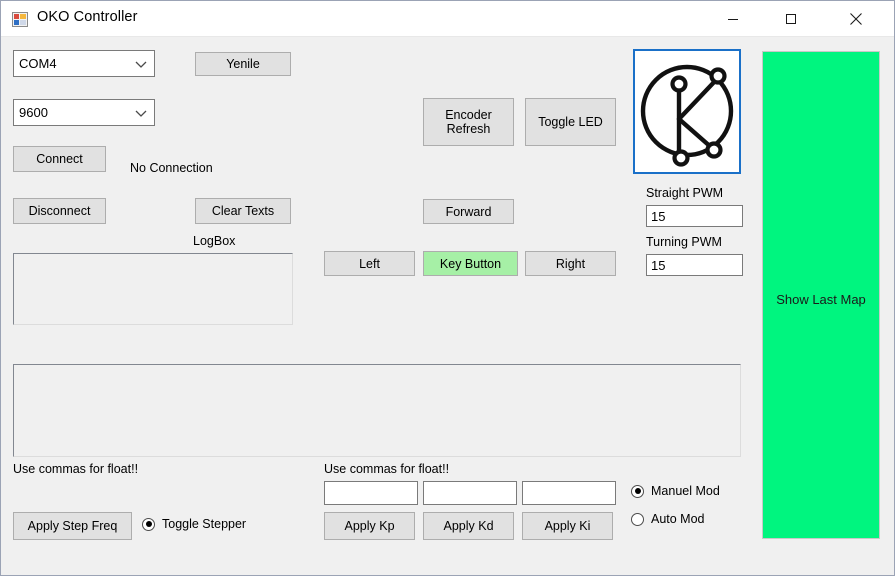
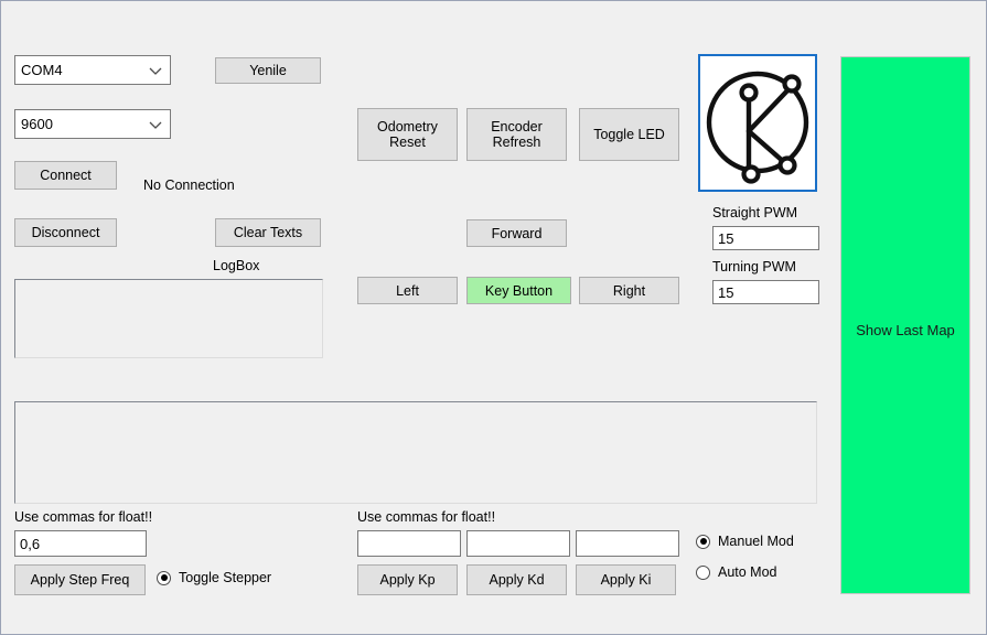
- OKO Controller
  COM4
  9600
  Yenile
  Connect
  No Connection
  Disconnect
  Clear Texts
  LogBox
+ Odometry
+ Reset
  Encoder
  Refresh
  Toggle LED
  Forward
  Left
  Key Button
  Right
  Straight PWM
  15
  Turning PWM
  15
  Show Last Map
  Use commas for float!!
+ 0,6
  Apply Step Freq
  Toggle Stepper
  Use commas for float!!
  Apply Kp
  Apply Kd
  Apply Ki
  Manuel Mod
  Auto Mod
